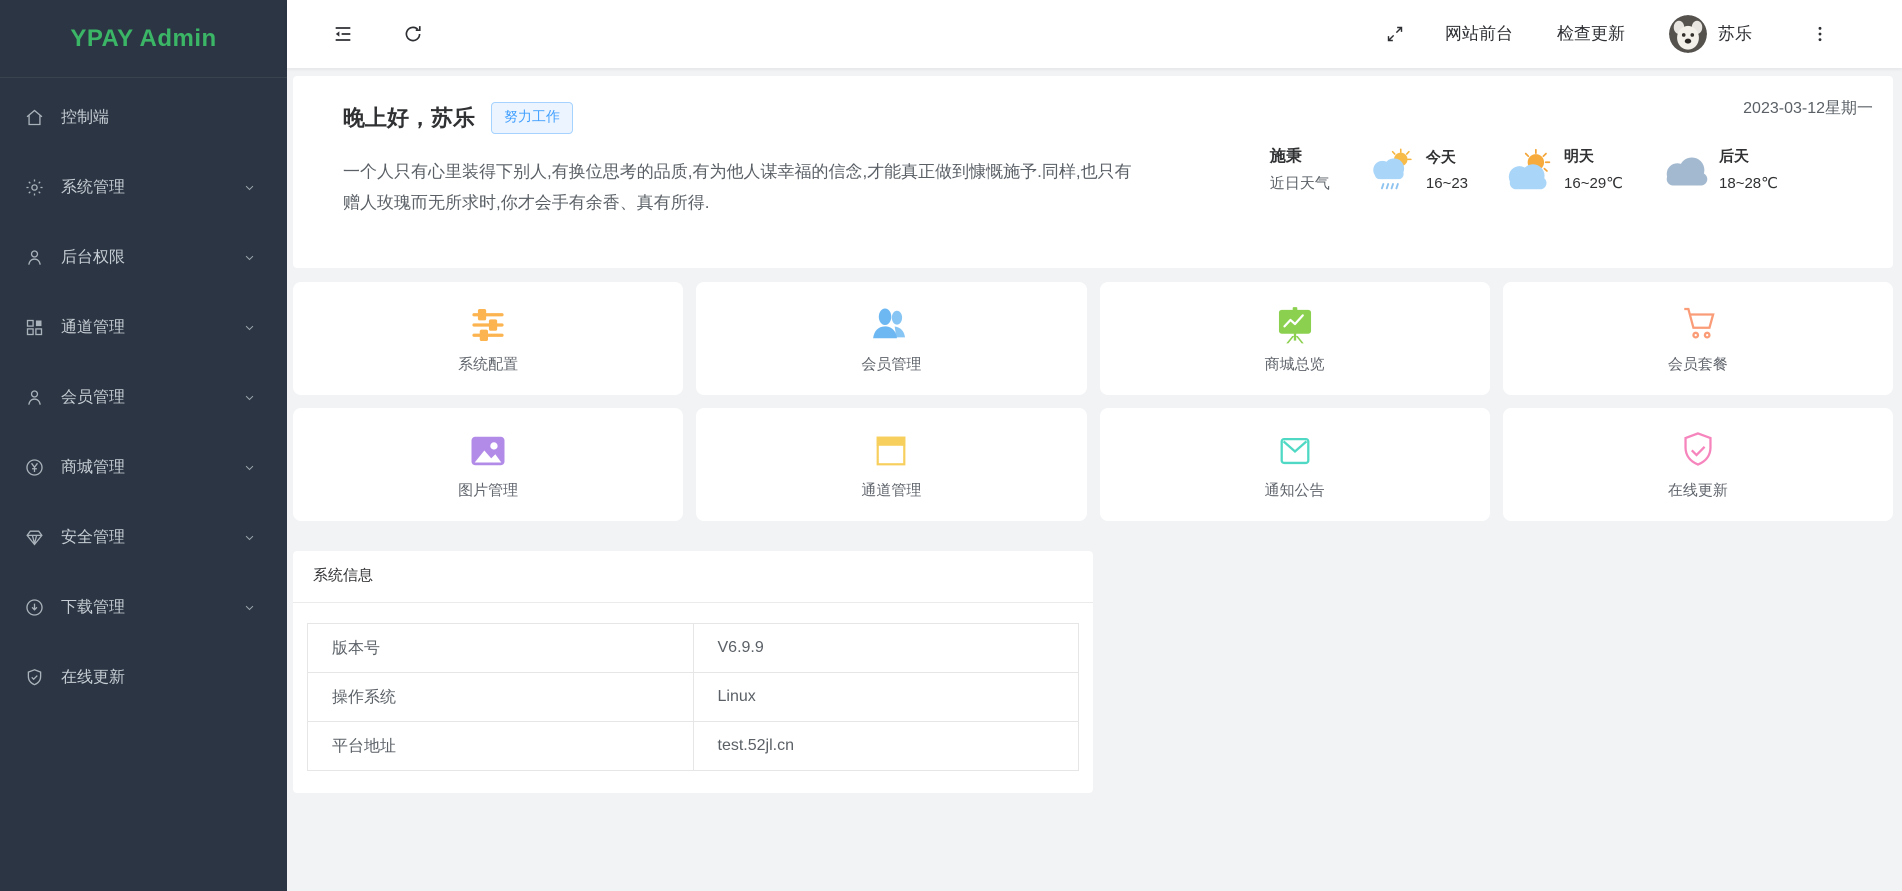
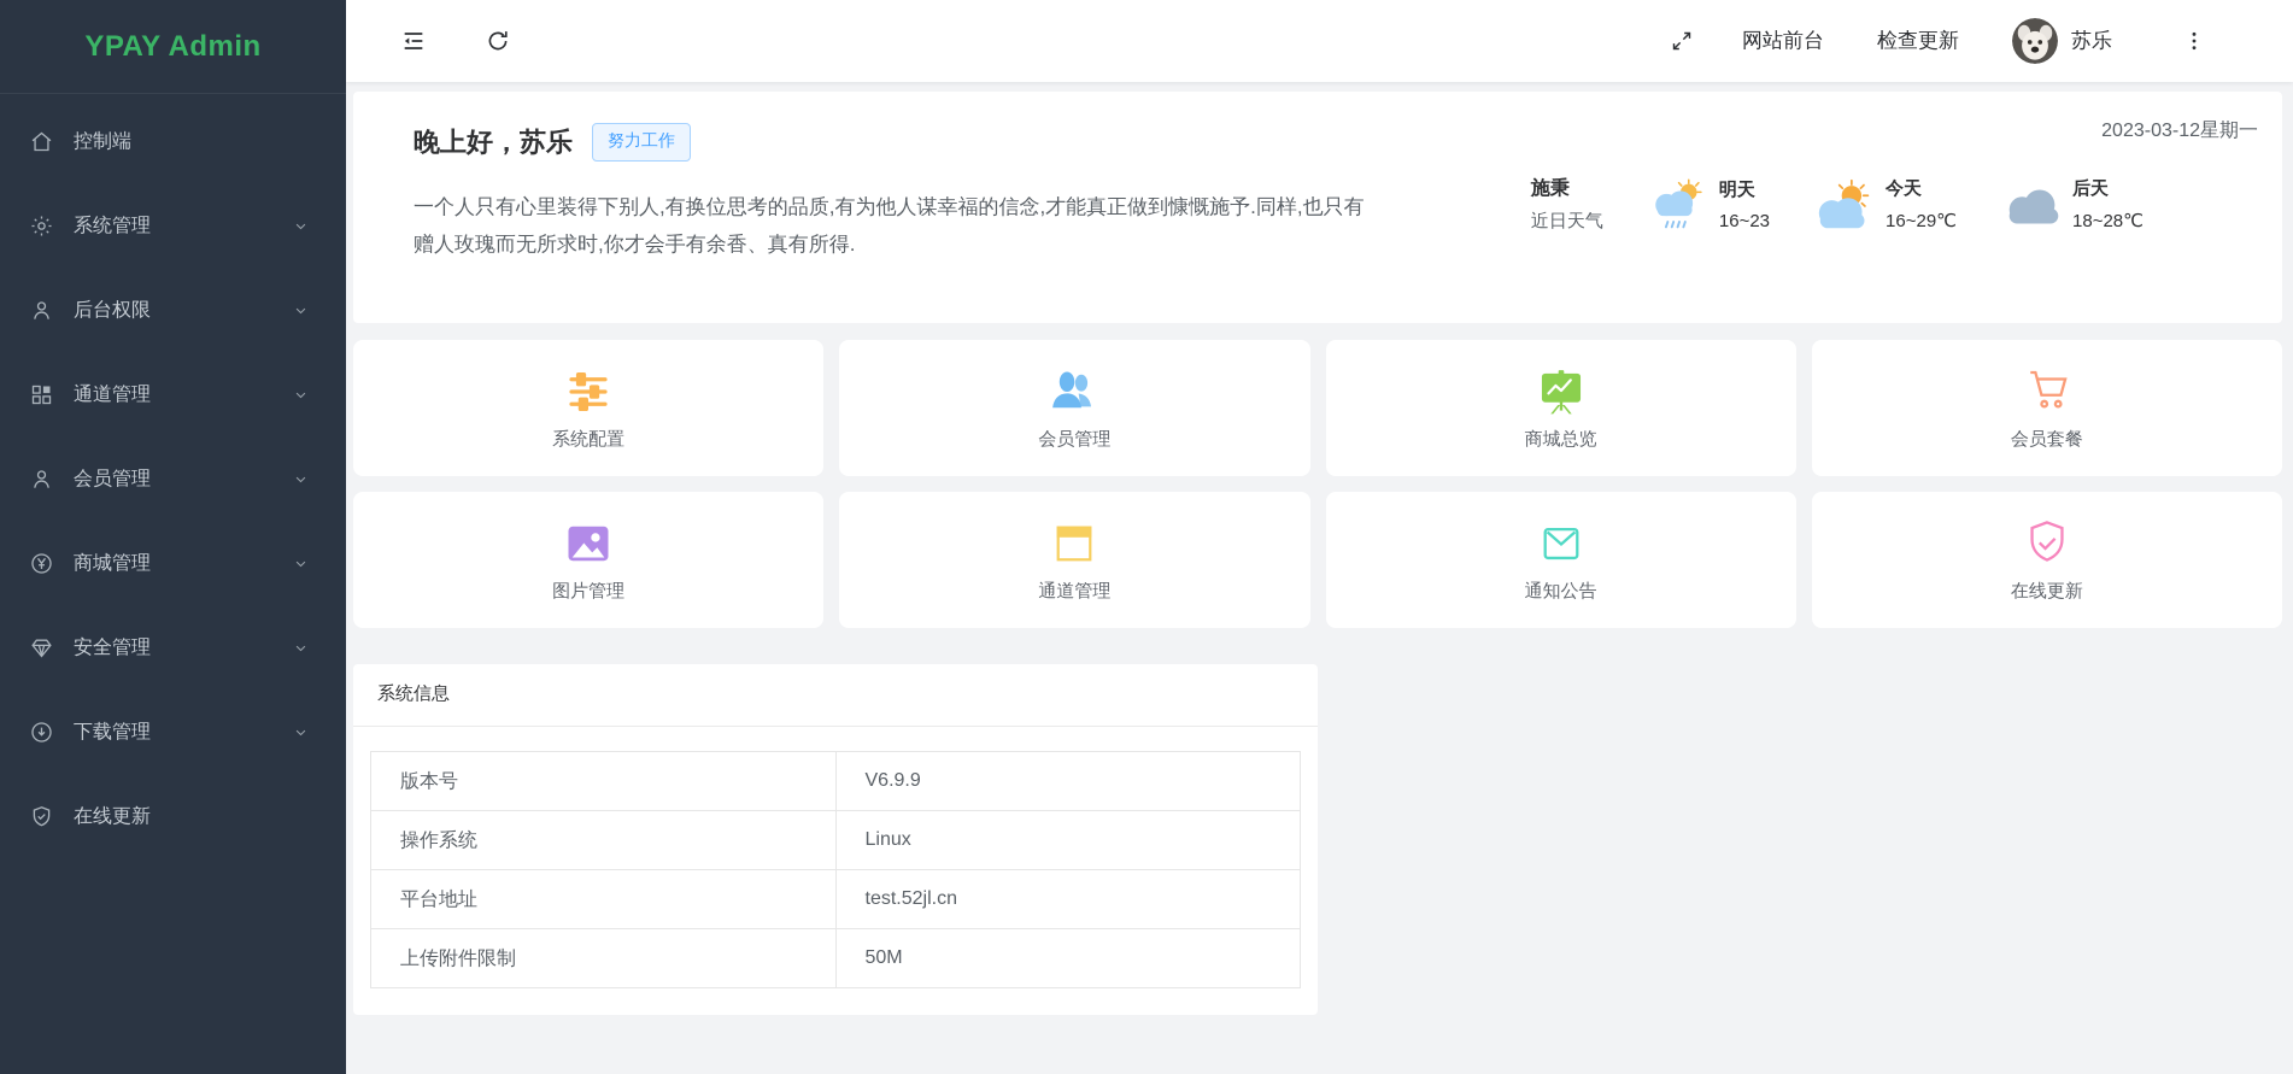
  YPAY Admin
  控制端
  系统管理
  后台权限
  通道管理
  会员管理
  商城管理
  安全管理
  下载管理
  在线更新
  网站前台
  检查更新
  苏乐
  晚上好，苏乐
  努力工作
  一个人只有心里装得下别人,有换位思考的品质,有为他人谋幸福的信念,才能真正做到慷慨施予.同样,也只有赠人玫瑰而无所求时,你才会手有余香、真有所得.
  2023-03-12星期一
  施秉
  近日天气
- 今天
+ 明天
  16~23
- 明天
+ 今天
  16~29℃
  后天
  18~28℃
  系统配置
  会员管理
  商城总览
  会员套餐
  图片管理
  通道管理
  通知公告
  在线更新
  系统信息
  版本号	V6.9.9
  操作系统	Linux
  平台地址	test.52jl.cn
+ 上传附件限制	50M
